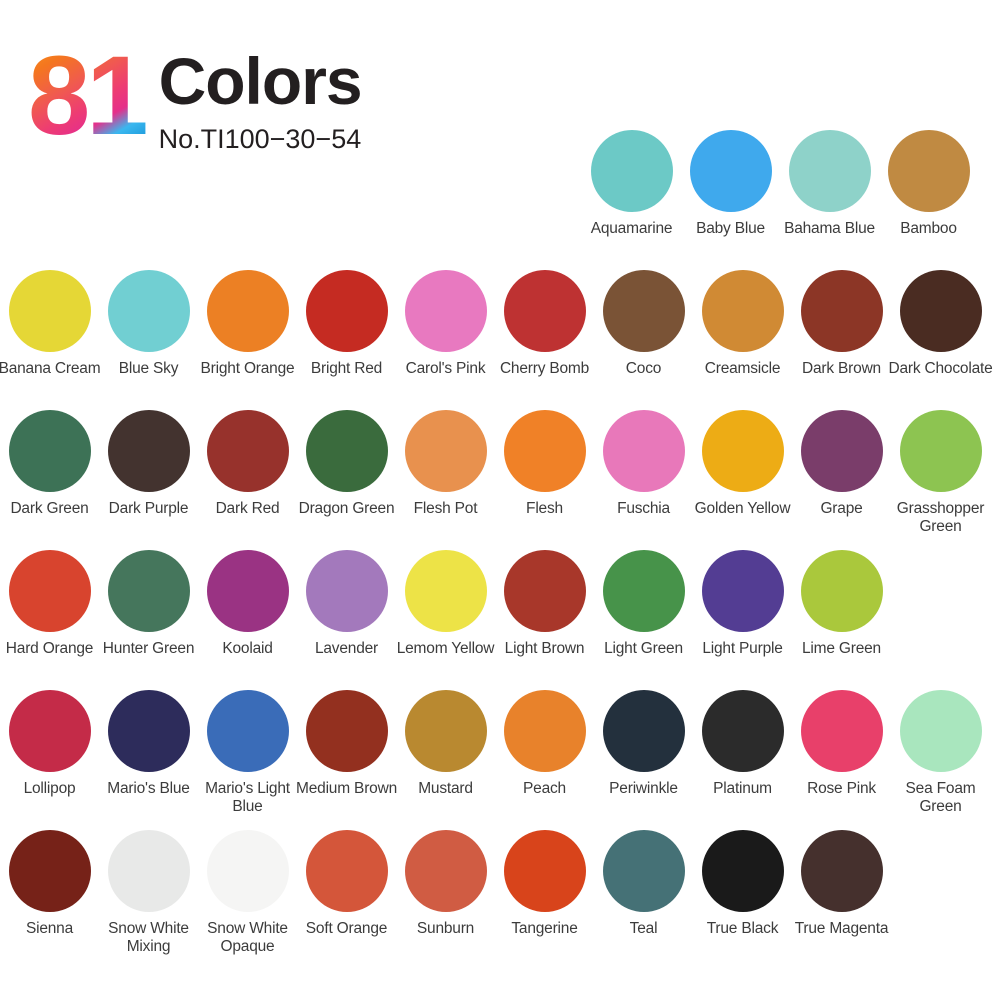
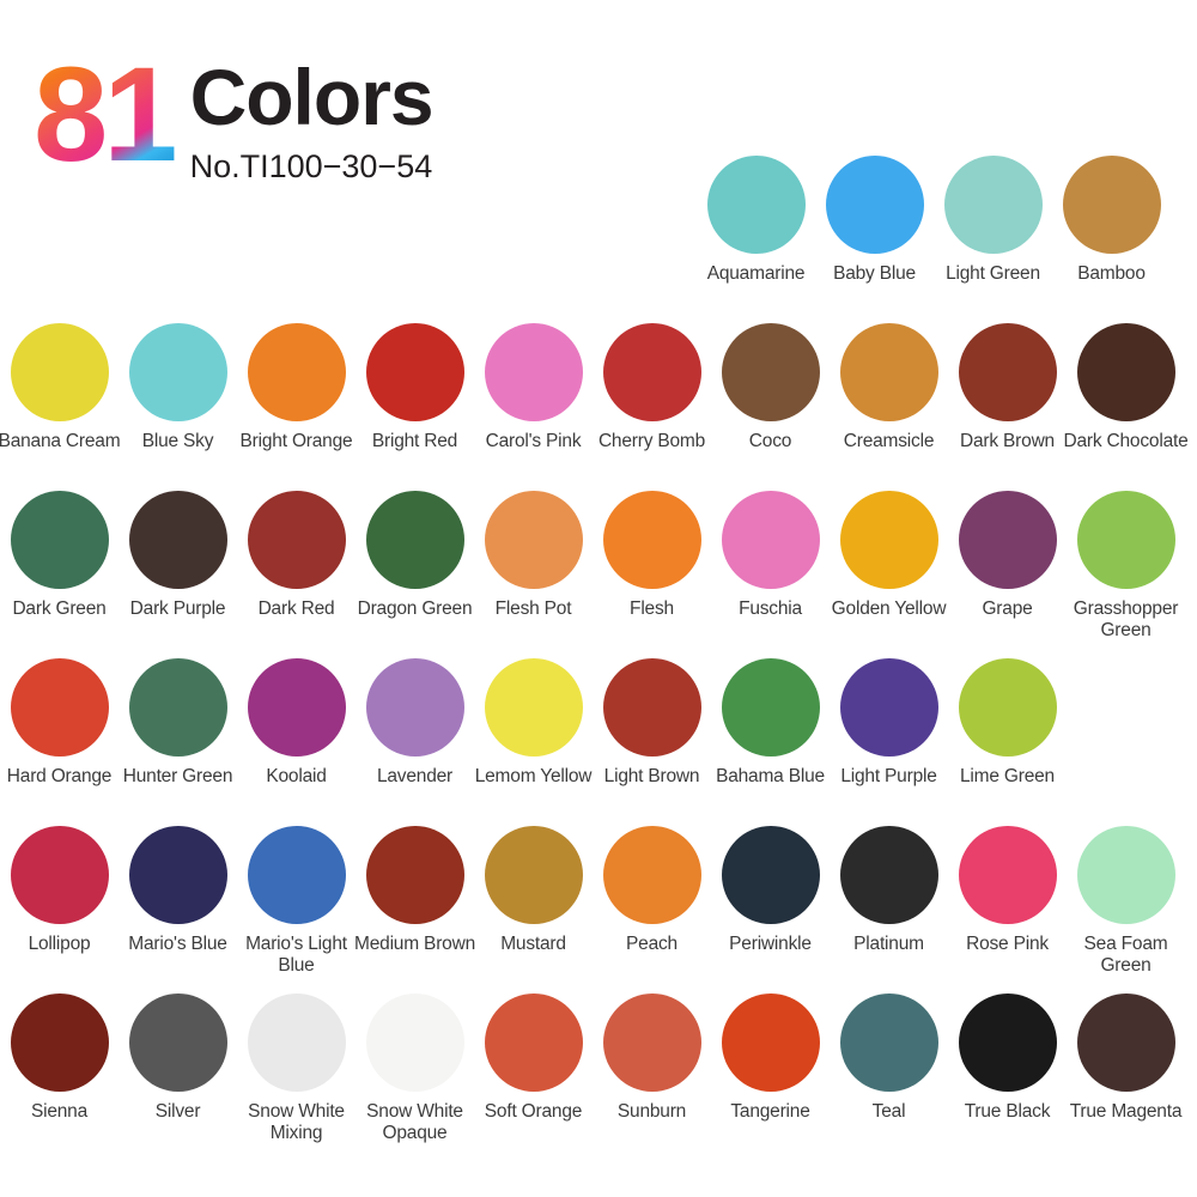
  81
  Colors
  No.TI100−30−54
  Aquamarine
  Baby Blue
- Bahama Blue
+ Light Green
  Bamboo
  Banana Cream
  Blue Sky
  Bright Orange
  Bright Red
  Carol's Pink
  Cherry Bomb
  Coco
  Creamsicle
  Dark Brown
  Dark Chocolate
  Dark Green
  Dark Purple
  Dark Red
  Dragon Green
  Flesh Pot
  Flesh
  Fuschia
  Golden Yellow
  Grape
  Grasshopper Green
  Hard Orange
  Hunter Green
  Koolaid
  Lavender
  Lemom Yellow
  Light Brown
- Light Green
+ Bahama Blue
  Light Purple
  Lime Green
  Lollipop
  Mario's Blue
  Mario's Light Blue
  Medium Brown
  Mustard
  Peach
  Periwinkle
  Platinum
  Rose Pink
  Sea Foam Green
  Sienna
+ Silver
  Snow White Mixing
  Snow White Opaque
  Soft Orange
  Sunburn
  Tangerine
  Teal
  True Black
  True Magenta
